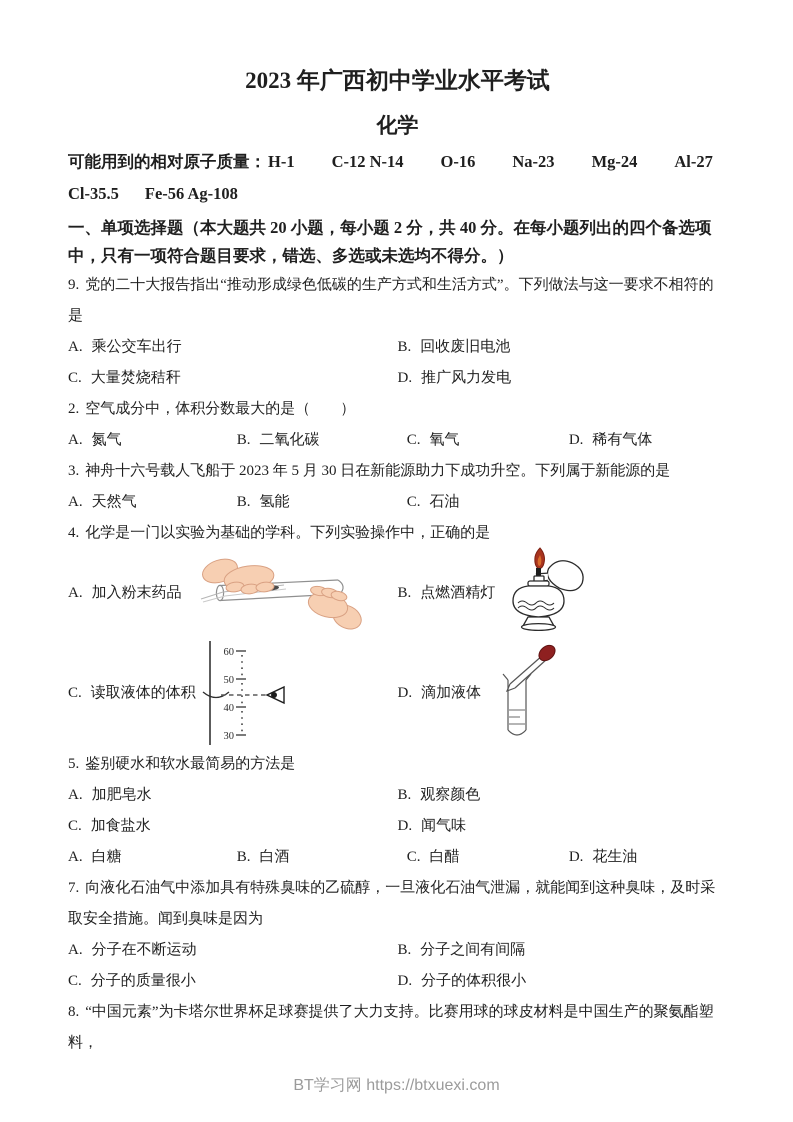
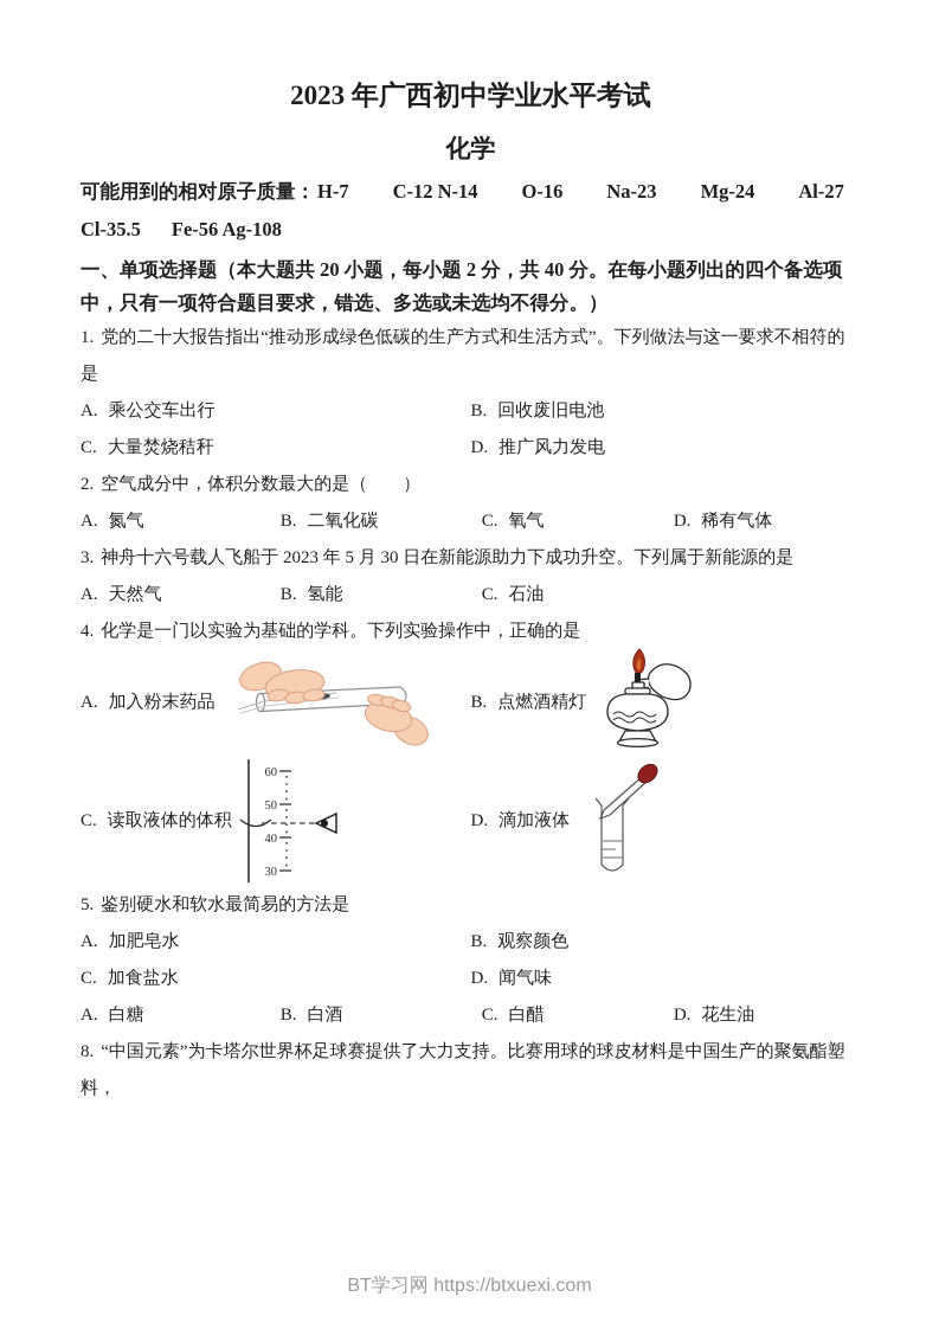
  2023 年广西初中学业水平考试
  化学
  可能用到的相对原子质量：
- H-1
+ H-7
  C-12 N-14
  O-16
  Na-23
  Mg-24
  Al-27
  Cl-35.5
  Fe-56 Ag-108
  一、单项选择题（本大题共 20 小题，每小题 2 分，共 40 分。在每小题列出的四个备选项中，只有一项符合题目要求，错选、多选或未选均不得分。）
- 9. 党的二十大报告指出“推动形成绿色低碳的生产方式和生活方式”。下列做法与这一要求不相符的是
+ 1. 党的二十大报告指出“推动形成绿色低碳的生产方式和生活方式”。下列做法与这一要求不相符的是
  A. 乘公交车出行
  B. 回收废旧电池
  C. 大量焚烧秸秆
  D. 推广风力发电
  2. 空气成分中，体积分数最大的是（ ）
  A. 氮气
  B. 二氧化碳
  C. 氧气
  D. 稀有气体
  3. 神舟十六号载人飞船于 2023 年 5 月 30 日在新能源助力下成功升空。下列属于新能源的是
  A. 天然气
  B. 氢能
  C. 石油
  4. 化学是一门以实验为基础的学科。下列实验操作中，正确的是
  A.
  加入粉末药品
  B.
  点燃酒精灯
  C.
  读取液体的体积
  60
  50
  40
  30
  D.
  滴加液体
  5. 鉴别硬水和软水最简易的方法是
  A. 加肥皂水
  B. 观察颜色
  C. 加食盐水
  D. 闻气味
  A. 白糖
  B. 白酒
  C. 白醋
  D. 花生油
- 7. 向液化石油气中添加具有特殊臭味的乙硫醇，一旦液化石油气泄漏，就能闻到这种臭味，及时采取安全措施。闻到臭味是因为
- A. 分子在不断运动
- B. 分子之间有间隔
- C. 分子的质量很小
- D. 分子的体积很小
  8. “中国元素”为卡塔尔世界杯足球赛提供了大力支持。比赛用球的球皮材料是中国生产的聚氨酯塑料，
  BT学习网 https://btxuexi.com
